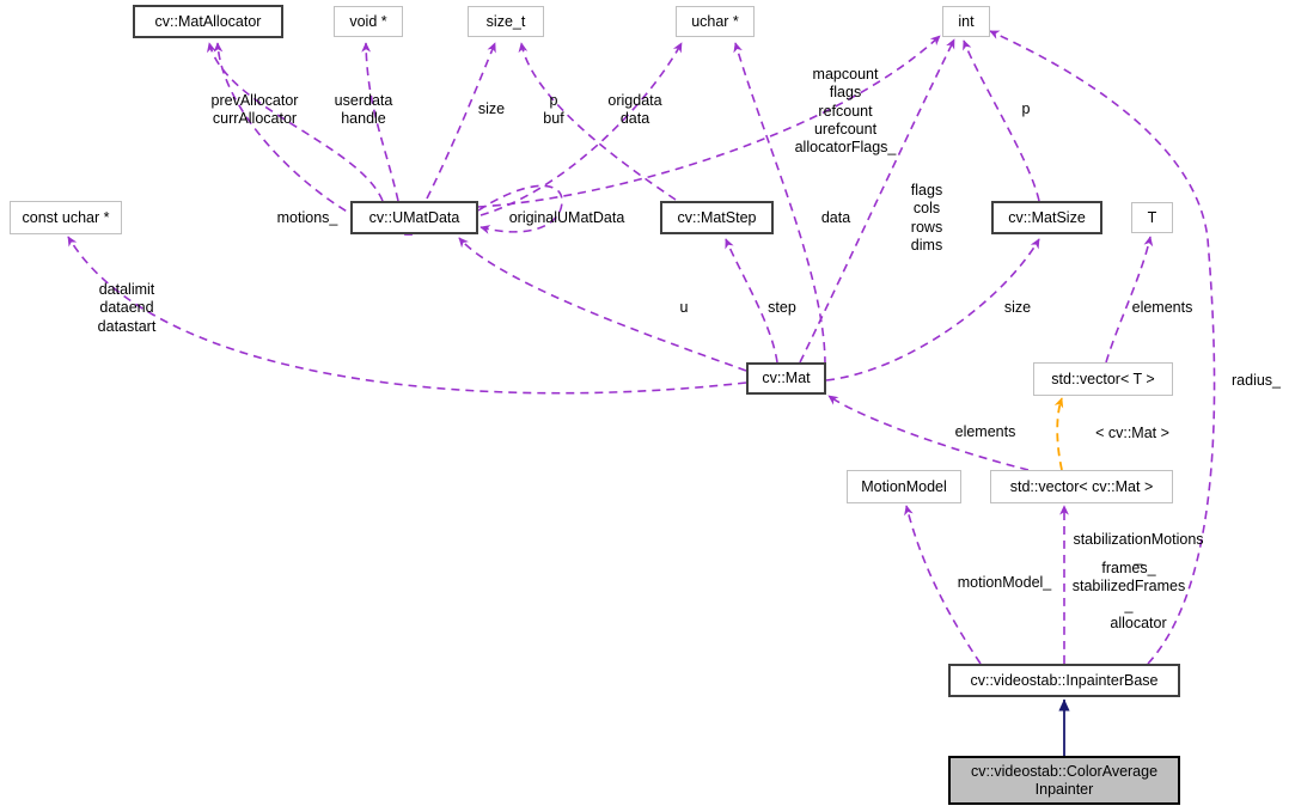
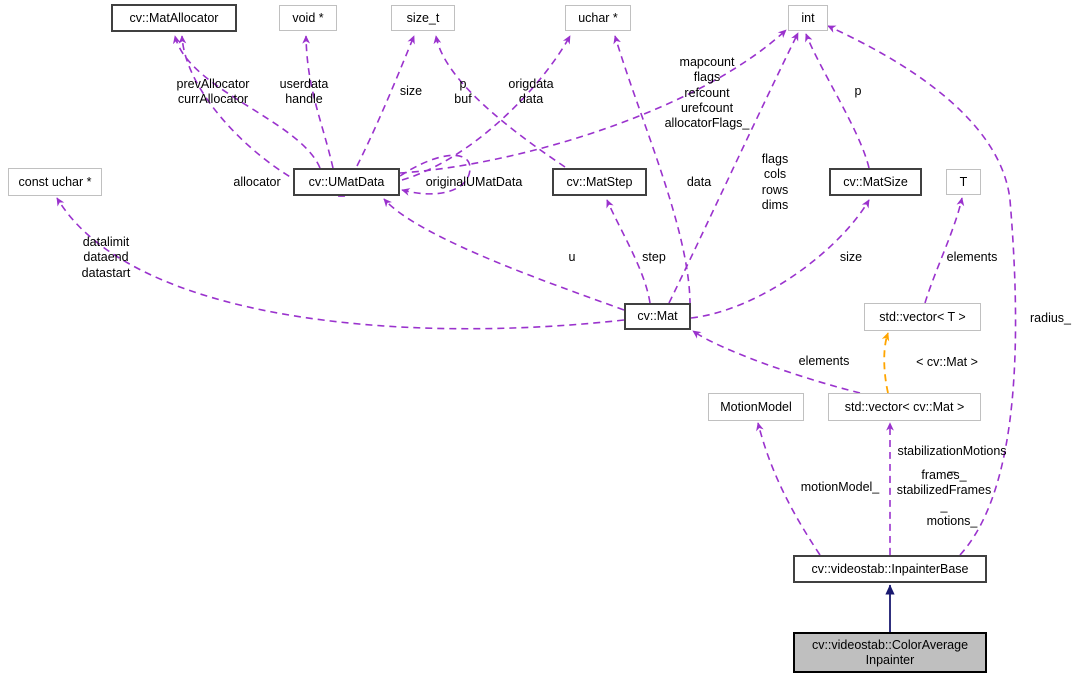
  cv::MatAllocator
  void *
  size_t
  uchar *
  int
  const uchar *
  cv::UMatData
  cv::MatStep
  cv::MatSize
  T
  cv::Mat
  std::vector< T >
  MotionModel
  std::vector< cv::Mat >
  cv::videostab::InpainterBase
  cv::videostab::ColorAverage
  Inpainter
  prevAllocator
  currAllocator
  userdata
  handle
  size
  p
  buf
  origdata
  data
  mapcount
  flags
  refcount
  urefcount
  allocatorFlags_
  p
  flags
  cols
  rows
  dims
- motions_
+ allocator
  originalUMatData
  data
  datalimit
  dataend
  datastart
  u
  step
  size
  elements
  radius_
  elements
  < cv::Mat >
  stabilizationMotions
  _
  motionModel_
  frames_
  stabilizedFrames
  _
- allocator
+ motions_
